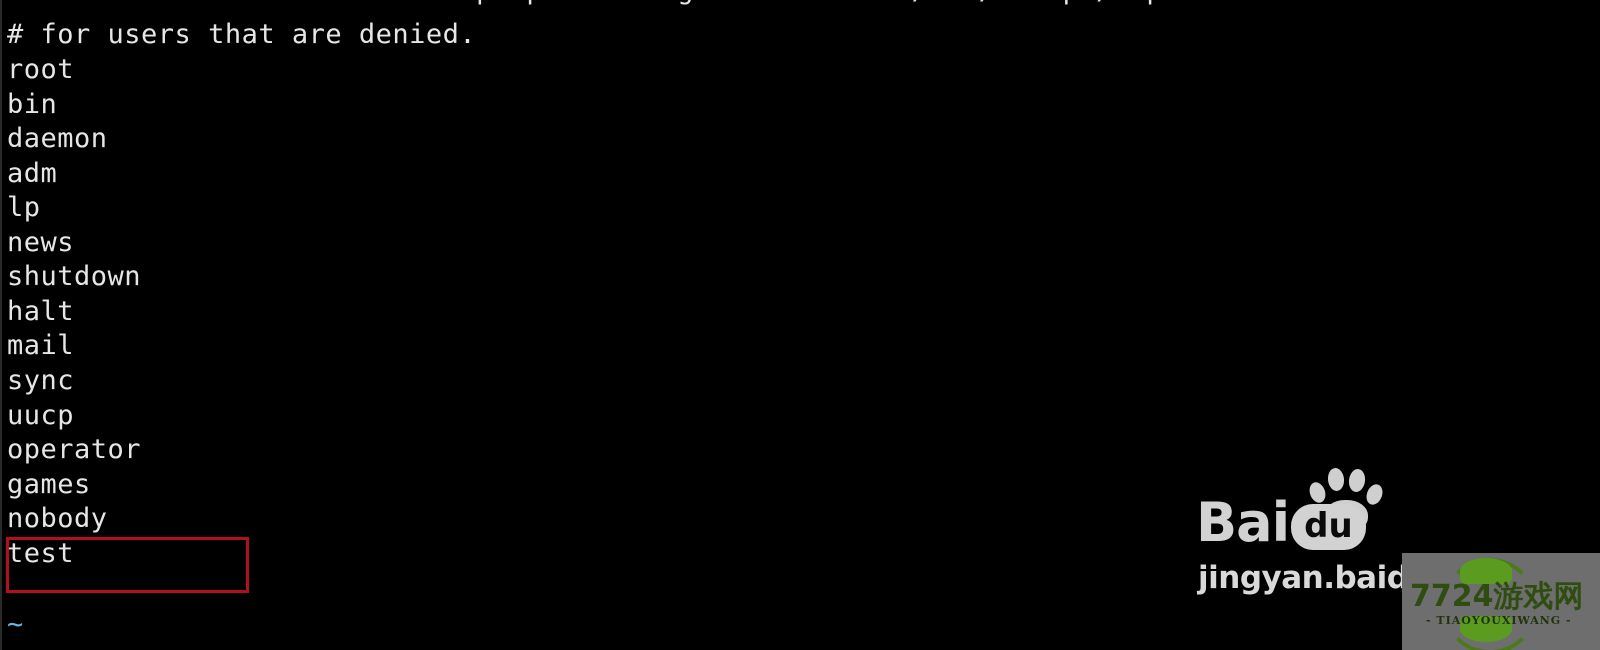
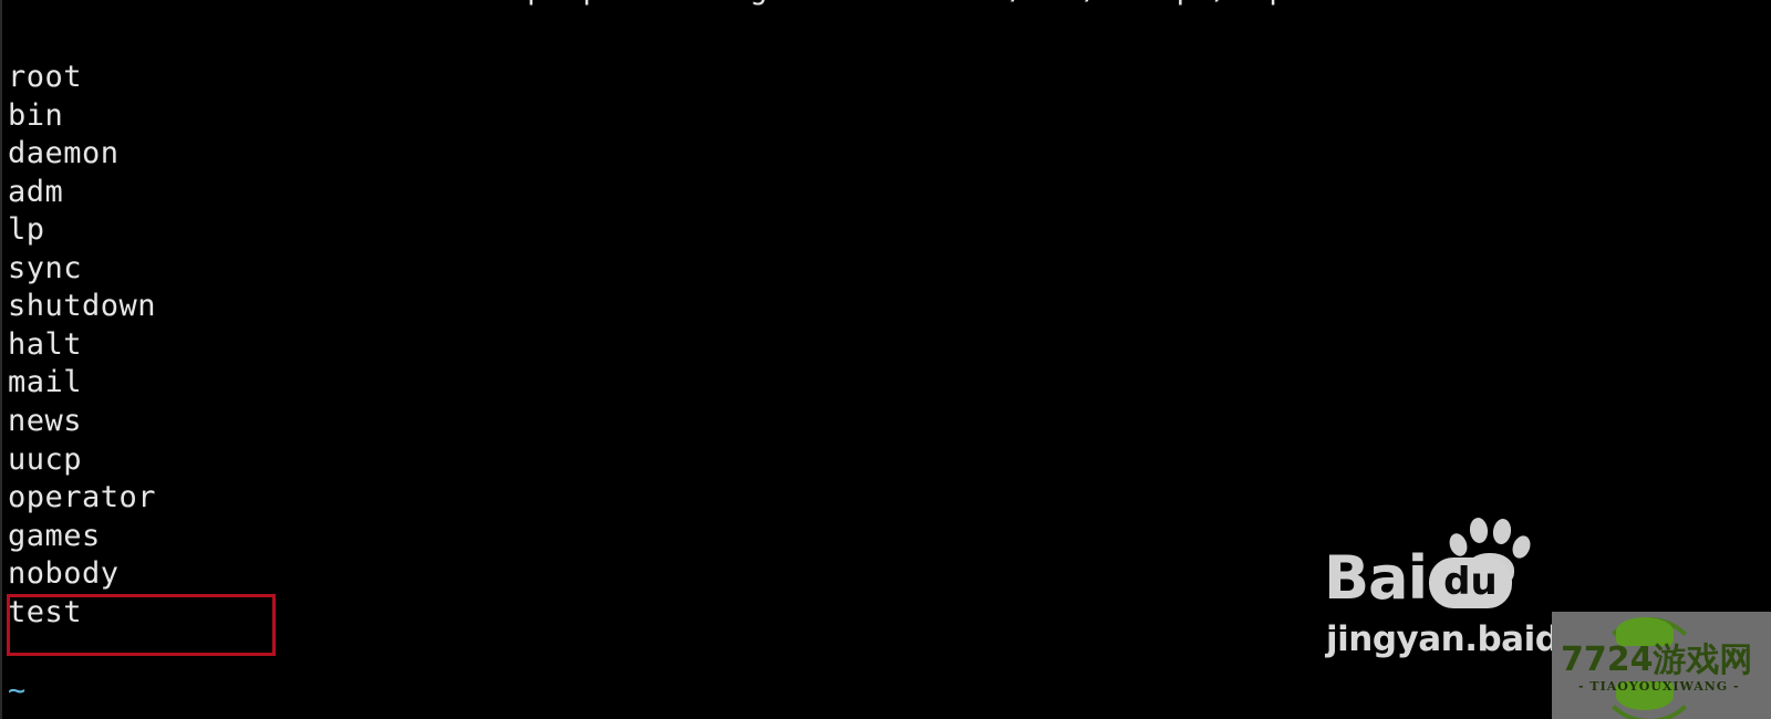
- # for users that are denied.
  root
  bin
  daemon
  adm
  lp
- news
+ sync
  shutdown
  halt
  mail
- sync
+ news
  uucp
  operator
  games
  nobody
  test
  ~
  Bai
  du
  jingyan.baid
  7724游戏网
  - TIAOYOUXIWANG -
